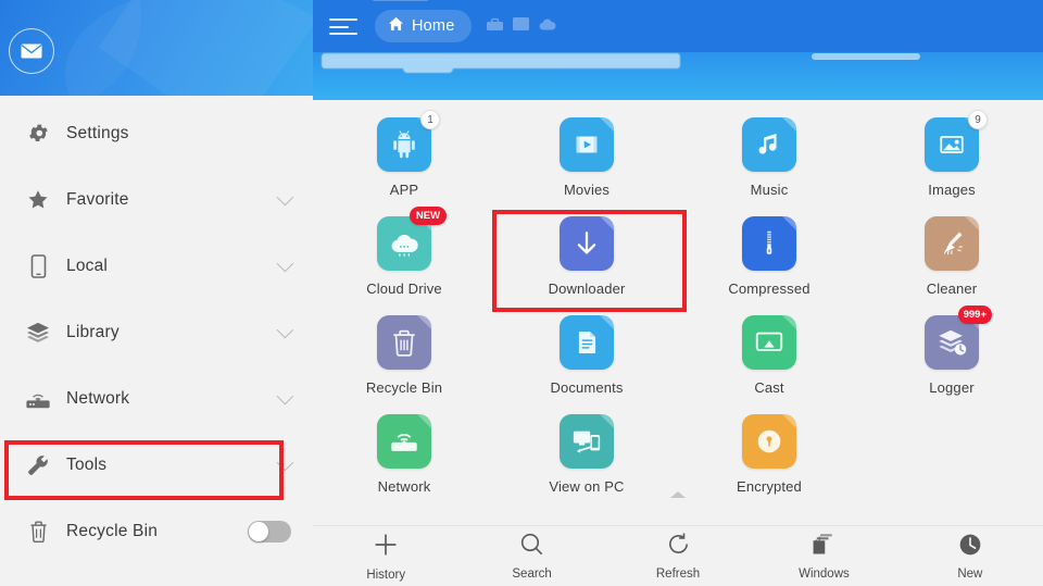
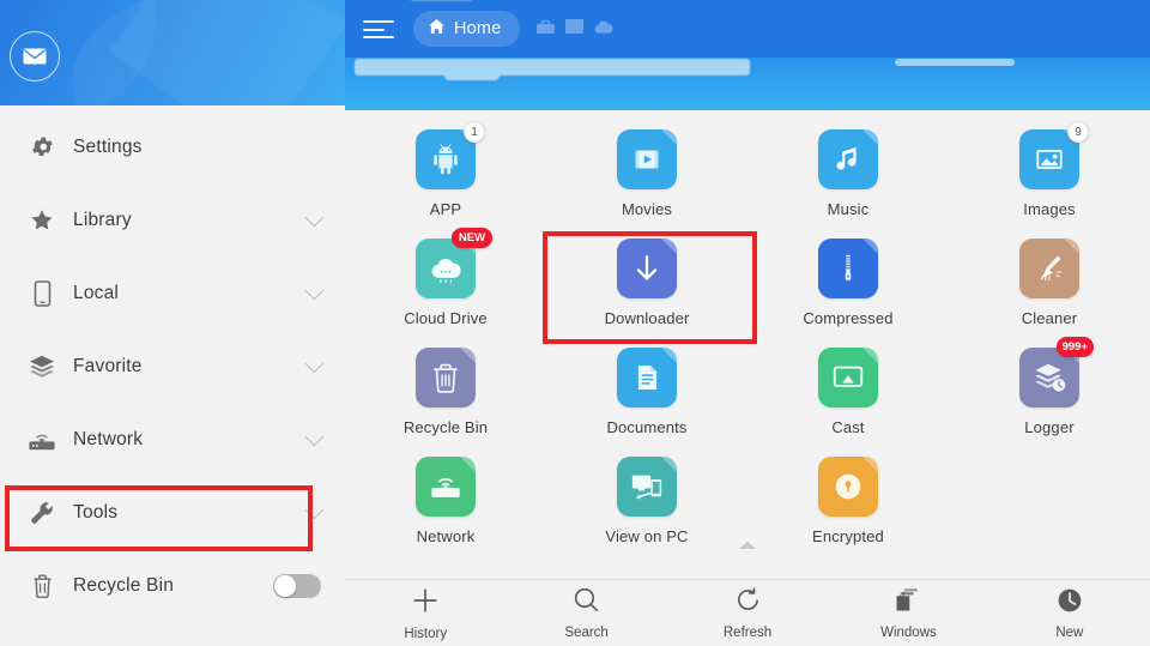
  Settings
- Favorite
+ Library
  Local
- Library
+ Favorite
  Network
  Tools
  Recycle Bin
  Home
  1
  APP
  Movies
  Music
  9
  Images
  NEW
  Cloud Drive
  Downloader
  Compressed
  Cleaner
  Recycle Bin
  Documents
  Cast
  999+
  Logger
  Network
  View on PC
  Encrypted
  History
  Search
  Refresh
  Windows
  New
